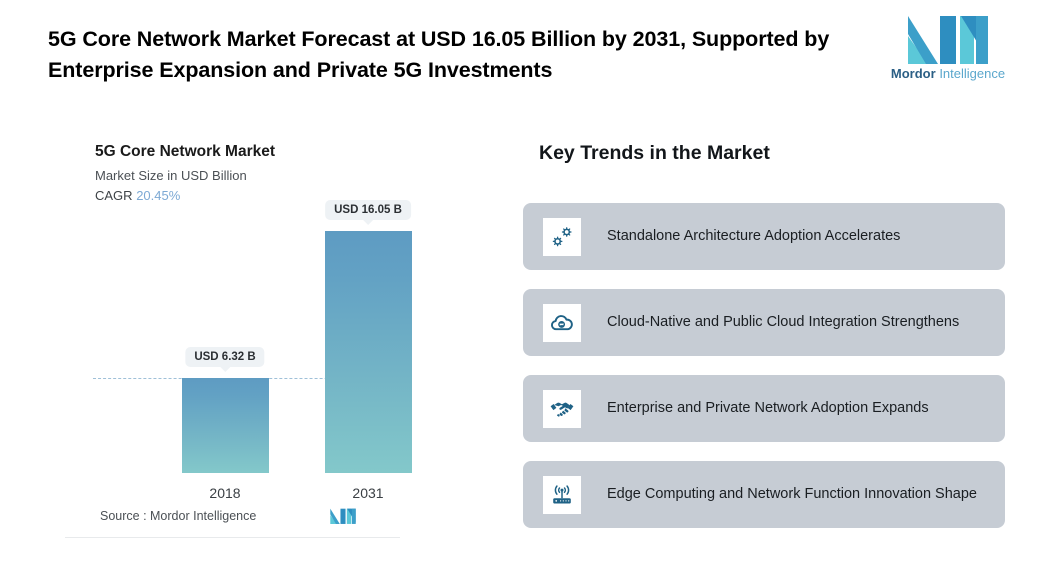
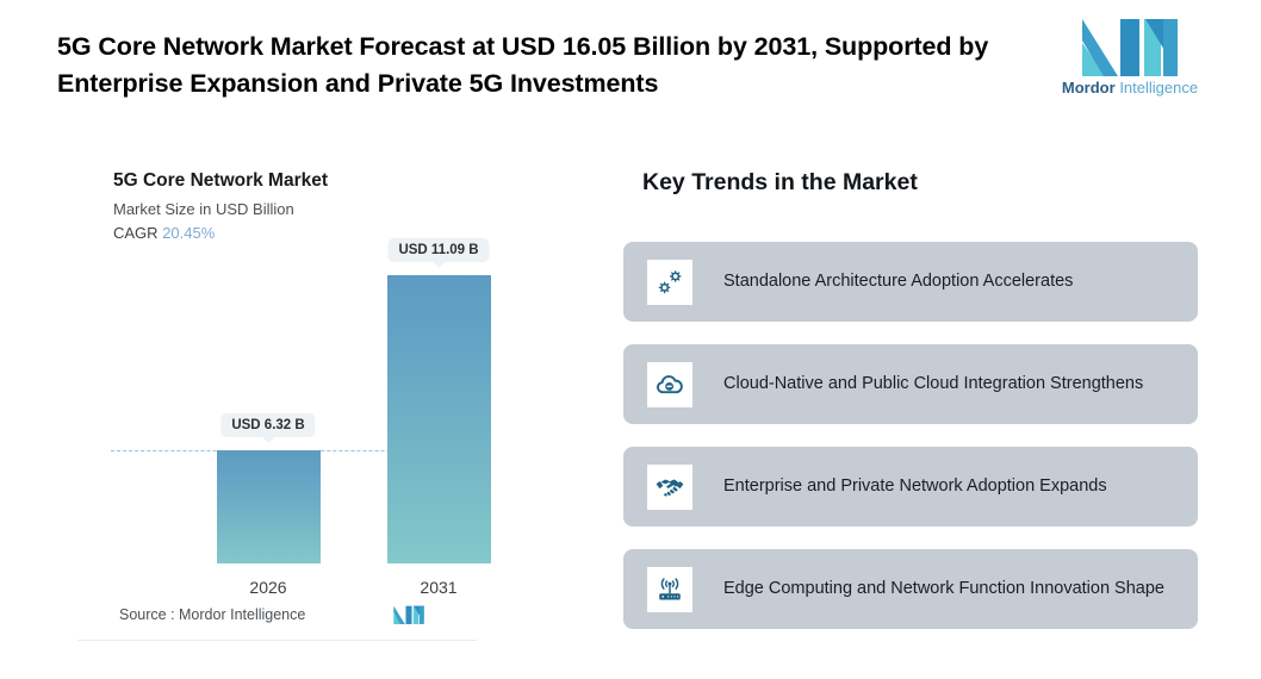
  5G Core Network Market Forecast at USD 16.05 Billion by 2031, Supported by Enterprise Expansion and Private 5G Investments
  Mordor Intelligence
  5G Core Network Market
  Market Size in USD Billion
  CAGR 20.45%
  USD 6.32 B
- 2018
+ 2026
- USD 16.05 B
+ USD 11.09 B
  2031
  Source : Mordor Intelligence
  Key Trends in the Market
  Standalone Architecture Adoption Accelerates
  Cloud-Native and Public Cloud Integration Strengthens
  Enterprise and Private Network Adoption Expands
  Edge Computing and Network Function Innovation Shape
